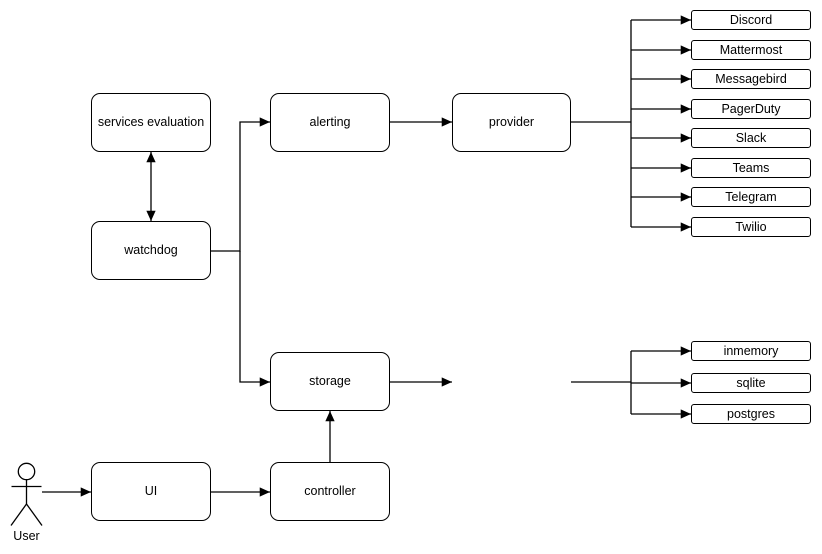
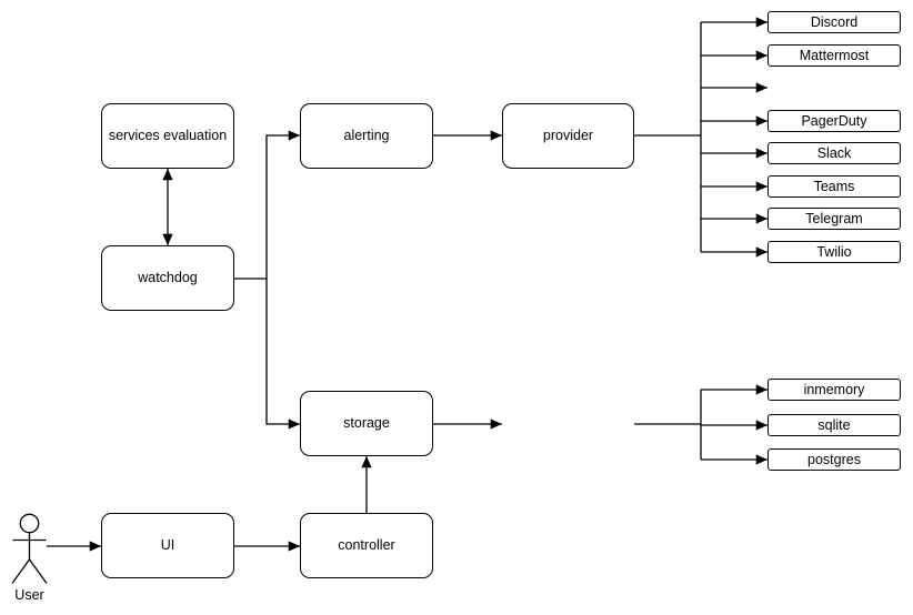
  services evaluation
  watchdog
  alerting
  provider
  storage
  UI
  controller
  Discord
  Mattermost
- Messagebird
  PagerDuty
  Slack
  Teams
  Telegram
  Twilio
  inmemory
  sqlite
  postgres
  User
